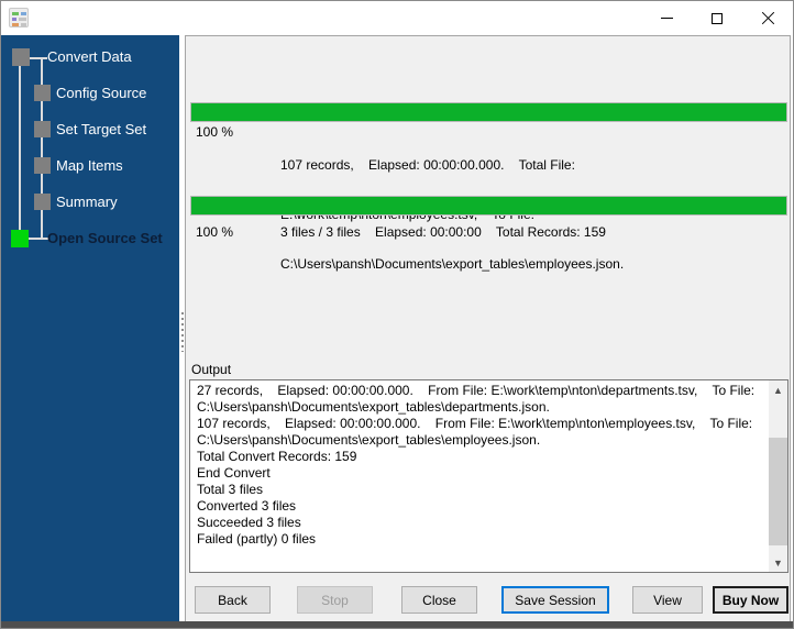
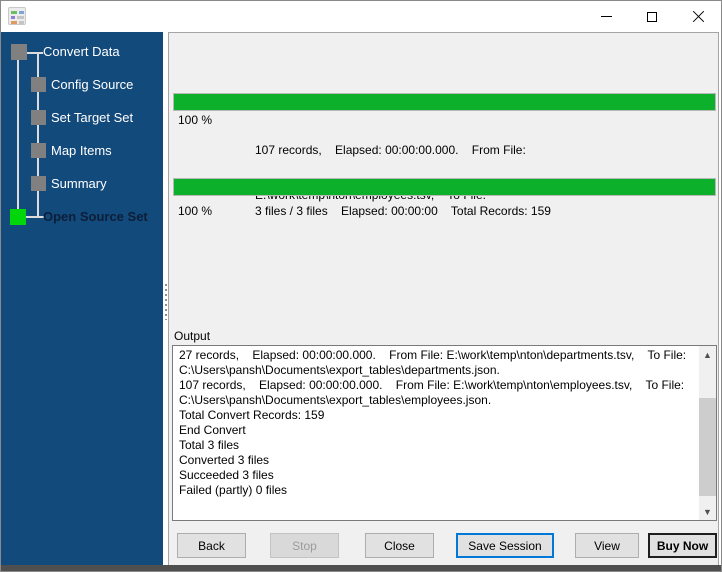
  Convert Data
  Config Source
  Set Target Set
  Map Items
  Summary
  Open Source Set
  100 %
- 107 records, Elapsed: 00:00:00.000. Total File:
+ 107 records, Elapsed: 00:00:00.000. From File:
- C:\Users\pansh\Documents\export_tables\employees.json.
  100 %
  3 files / 3 files Elapsed: 00:00:00 Total Records: 159
  Output
  27 records, Elapsed: 00:00:00.000. From File: E:\work\temp\nton\departments.tsv, To File: C:\Users\pansh\Documents\export_tables\departments.json.
  107 records, Elapsed: 00:00:00.000. From File: E:\work\temp\nton\employees.tsv, To File: C:\Users\pansh\Documents\export_tables\employees.json.
  Total Convert Records: 159
  End Convert
  Total 3 files
  Converted 3 files
  Succeeded 3 files
  Failed (partly) 0 files
  ▲︎
  ▼︎
  Back
  Stop
  Close
  Save Session
  View
  Buy Now
